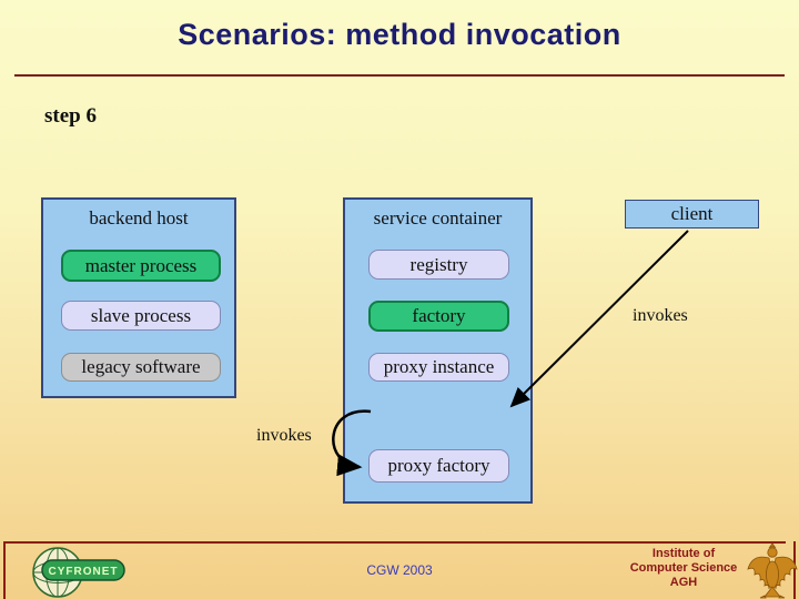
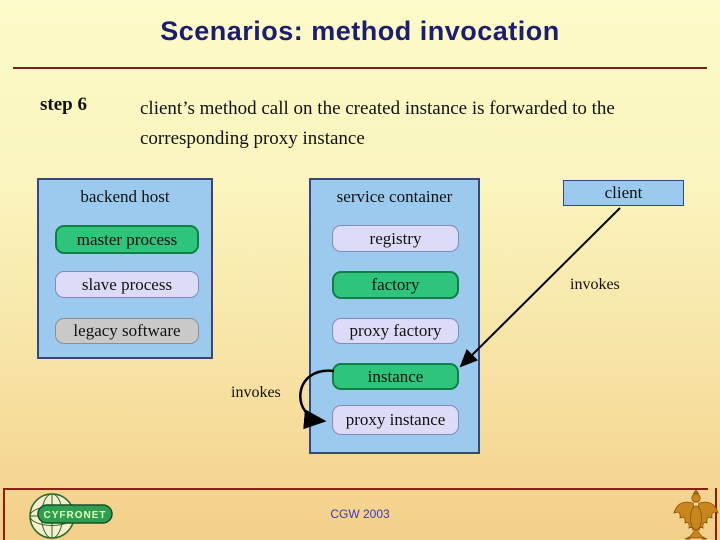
  Scenarios: method invocation
  step 6
+ client’s method call on the created instance is forwarded to the corresponding proxy instance
  backend host
  master process
  slave process
  legacy software
  service container
  registry
  factory
- proxy instance
+ proxy factory
+ instance
- proxy factory
+ proxy instance
  client
  invokes
  invokes
  CYFRONET
  CGW 2003
- Institute of
- Computer Science
- AGH
